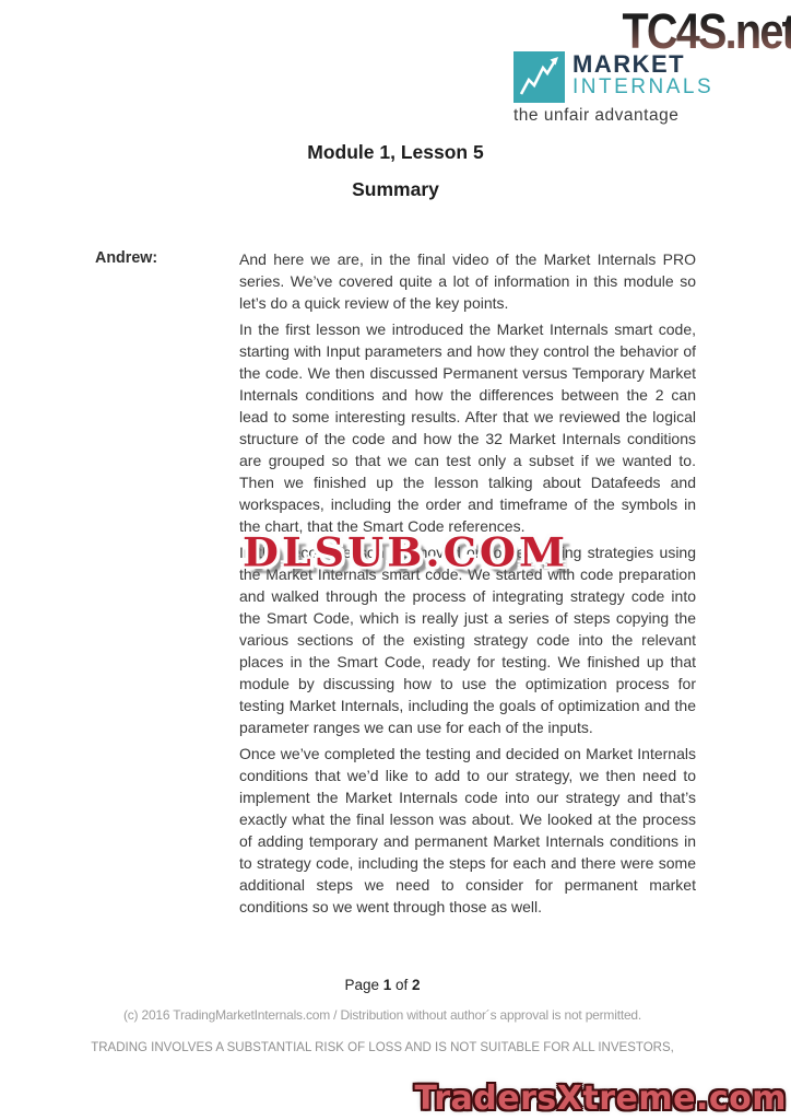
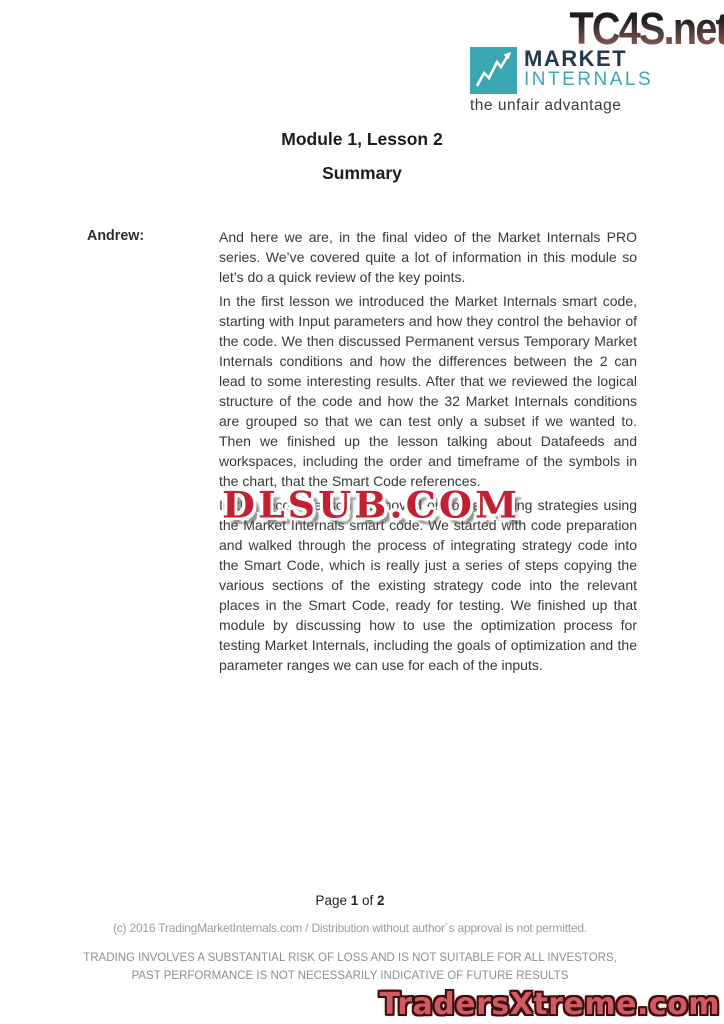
  TC4S.net
  MARKET
  INTERNALS
  the unfair advantage
- Module 1, Lesson 5
+ Module 1, Lesson 2
  Summary
  Andrew:
  And here we are, in the final video of the Market Internals PRO series. We’ve covered quite a lot of information in this module so let’s do a quick review of the key points.
  In the first lesson we introduced the Market Internals smart code, starting with Input parameters and how they control the behavior of the code. We then discussed Permanent versus Temporary Market Internals conditions and how the differences between the 2 can lead to some interesting results. After that we reviewed the logical structure of the code and how the 32 Market Internals conditions are grouped so that we can test only a subset if we wanted to. Then we finished up the lesson talking about Datafeeds and workspaces, including the order and timeframe of the symbols in the chart, that the Smart Code references.
  In the second lesson we moved on to developing strategies using the Market Internals smart code. We started with code preparation and walked through the process of integrating strategy code into the Smart Code, which is really just a series of steps copying the various sections of the existing strategy code into the relevant places in the Smart Code, ready for testing. We finished up that module by discussing how to use the optimization process for testing Market Internals, including the goals of optimization and the parameter ranges we can use for each of the inputs.
- Once we’ve completed the testing and decided on Market Internals conditions that we’d like to add to our strategy, we then need to implement the Market Internals code into our strategy and that’s exactly what the final lesson was about. We looked at the process of adding temporary and permanent Market Internals conditions in to strategy code, including the steps for each and there were some additional steps we need to consider for permanent market conditions so we went through those as well.
  DLSUB.COM
  Page 1 of 2
  (c) 2016 TradingMarketInternals.com / Distribution without author´s approval is not permitted.
  TRADING INVOLVES A SUBSTANTIAL RISK OF LOSS AND IS NOT SUITABLE FOR ALL INVESTORS,
+ PAST PERFORMANCE IS NOT NECESSARILY INDICATIVE OF FUTURE RESULTS
  TradersXtreme.com
